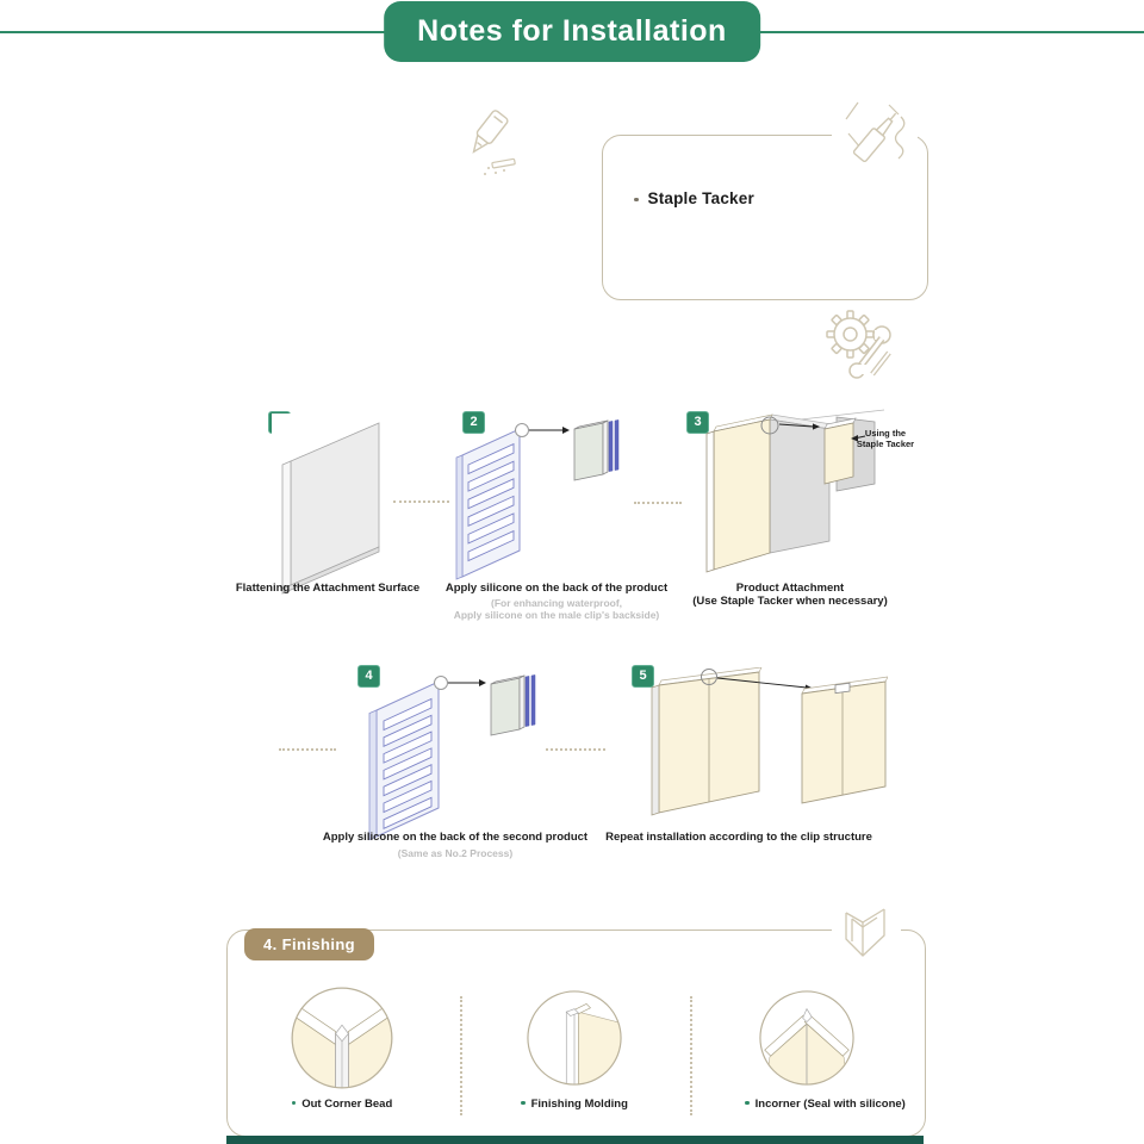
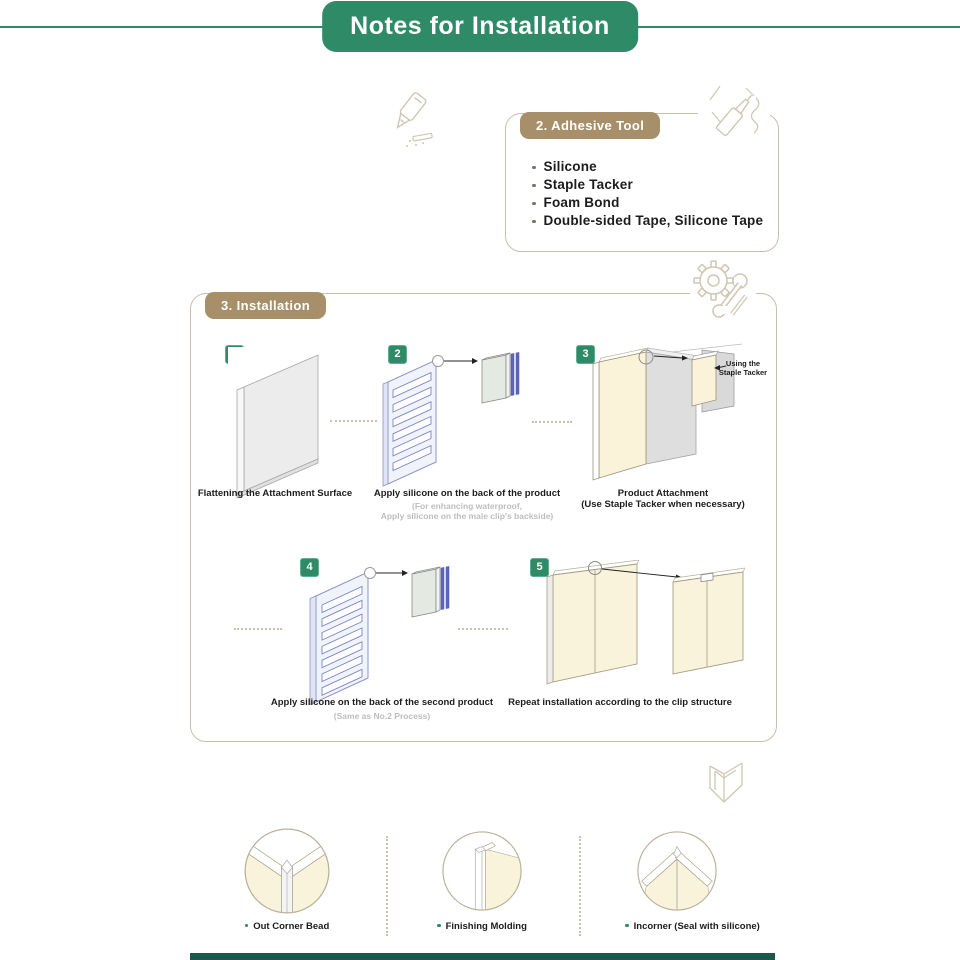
  Notes for Installation
+ 2. Adhesive Tool
+ Silicone
  Staple Tacker
+ Foam Bond
+ Double-sided Tape, Silicone Tape
+ 3. Installation
  Flattening the Attachment Surface
  2
  Apply silicone on the back of the product
  (For enhancing waterproof,
  Apply silicone on the male clip's backside)
  3
  Using the
  Staple Tacker
  Product Attachment
  (Use Staple Tacker when necessary)
  4
  Apply silicone on the back of the second product
  (Same as No.2 Process)
  5
  Repeat installation according to the clip structure
- 4. Finishing
  Out Corner Bead
  Finishing Molding
  Incorner (Seal with silicone)
